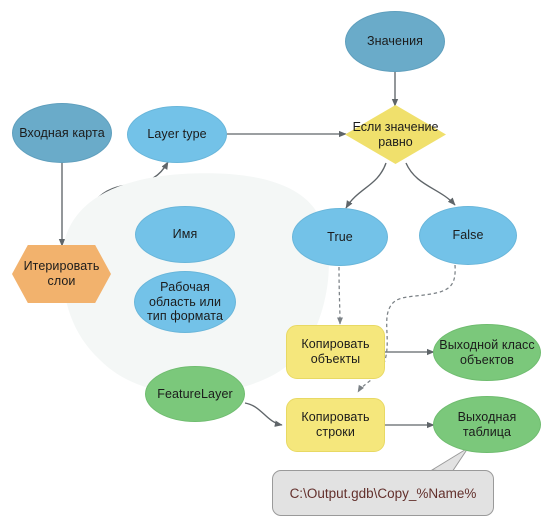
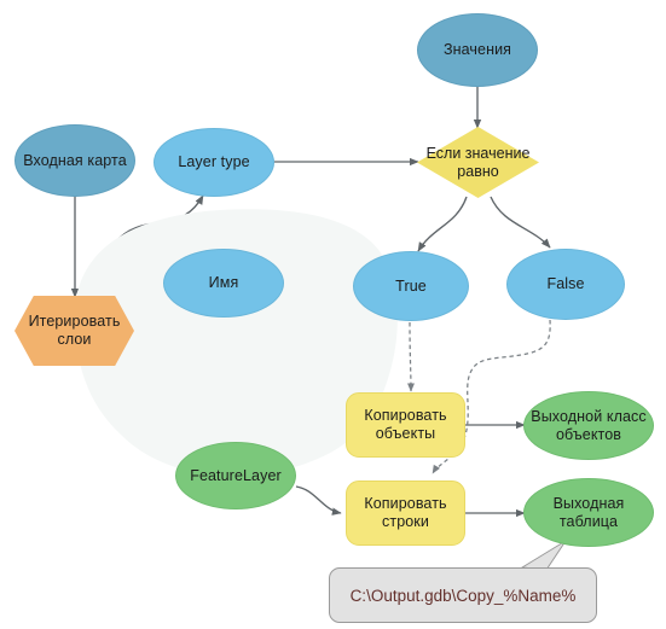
  Входная карта
  Значения
  Итерировать слои
  Layer type
  Имя
- Рабочая область или тип формата
  FeatureLayer
  Если значение равно
  True
  False
  Копировать объекты
  Копировать строки
  Выходной класс объектов
  Выходная таблица
  C:\Output.gdb\Copy_%Name%
